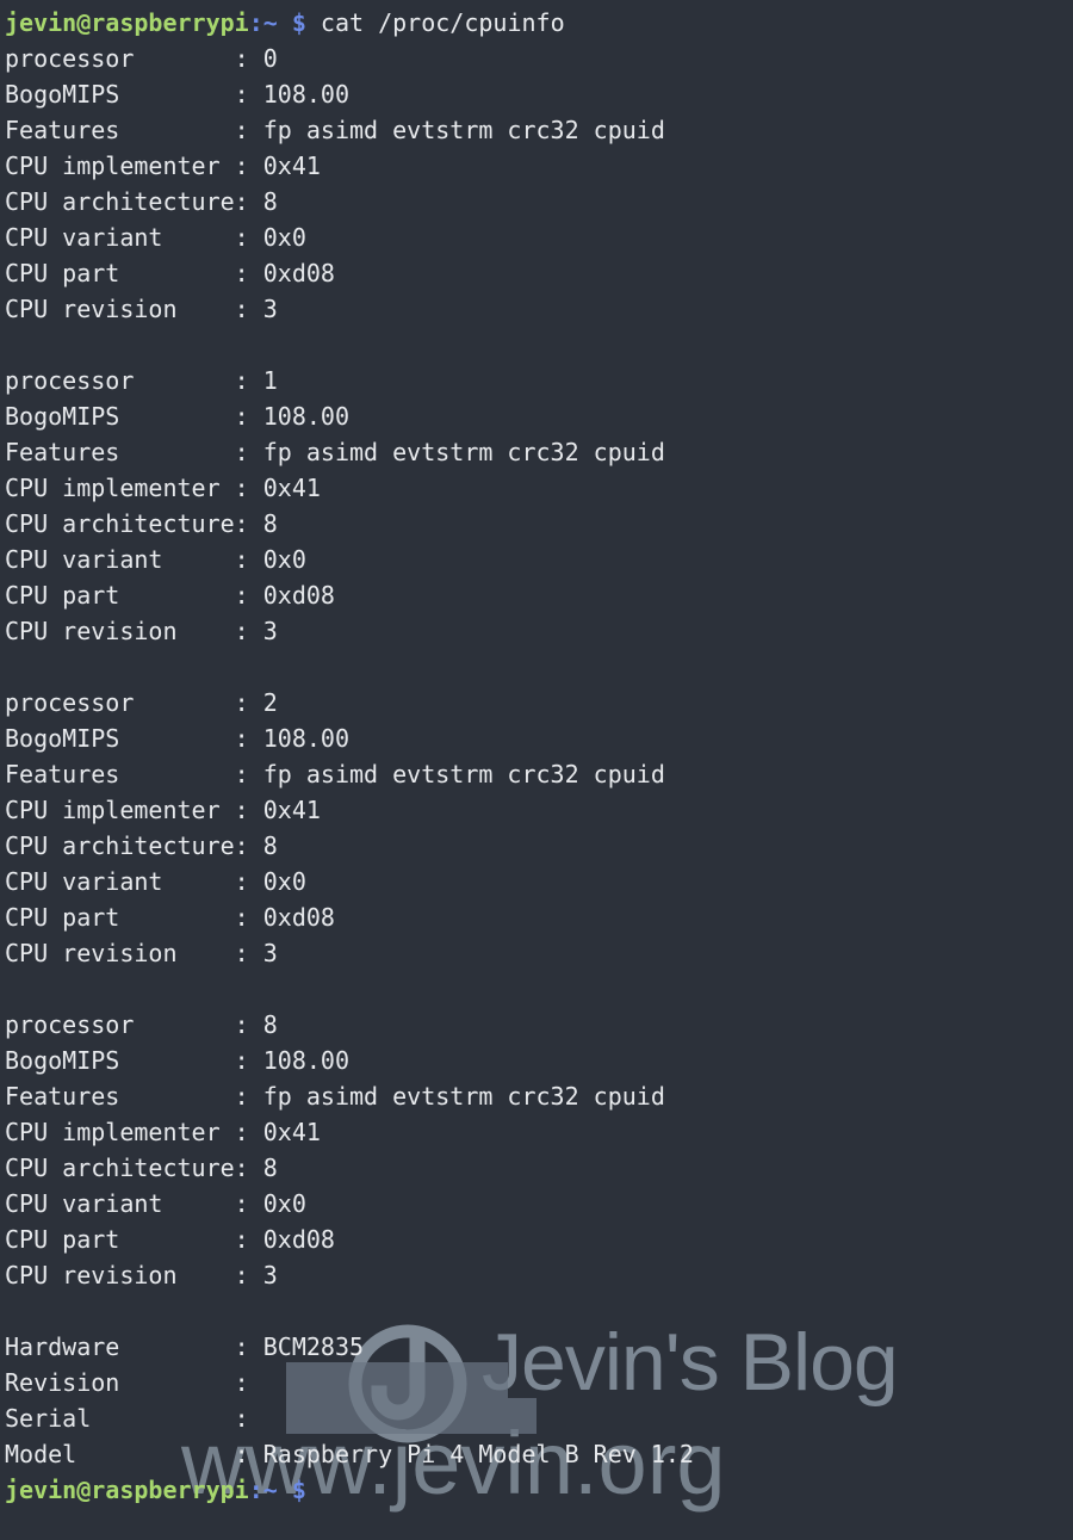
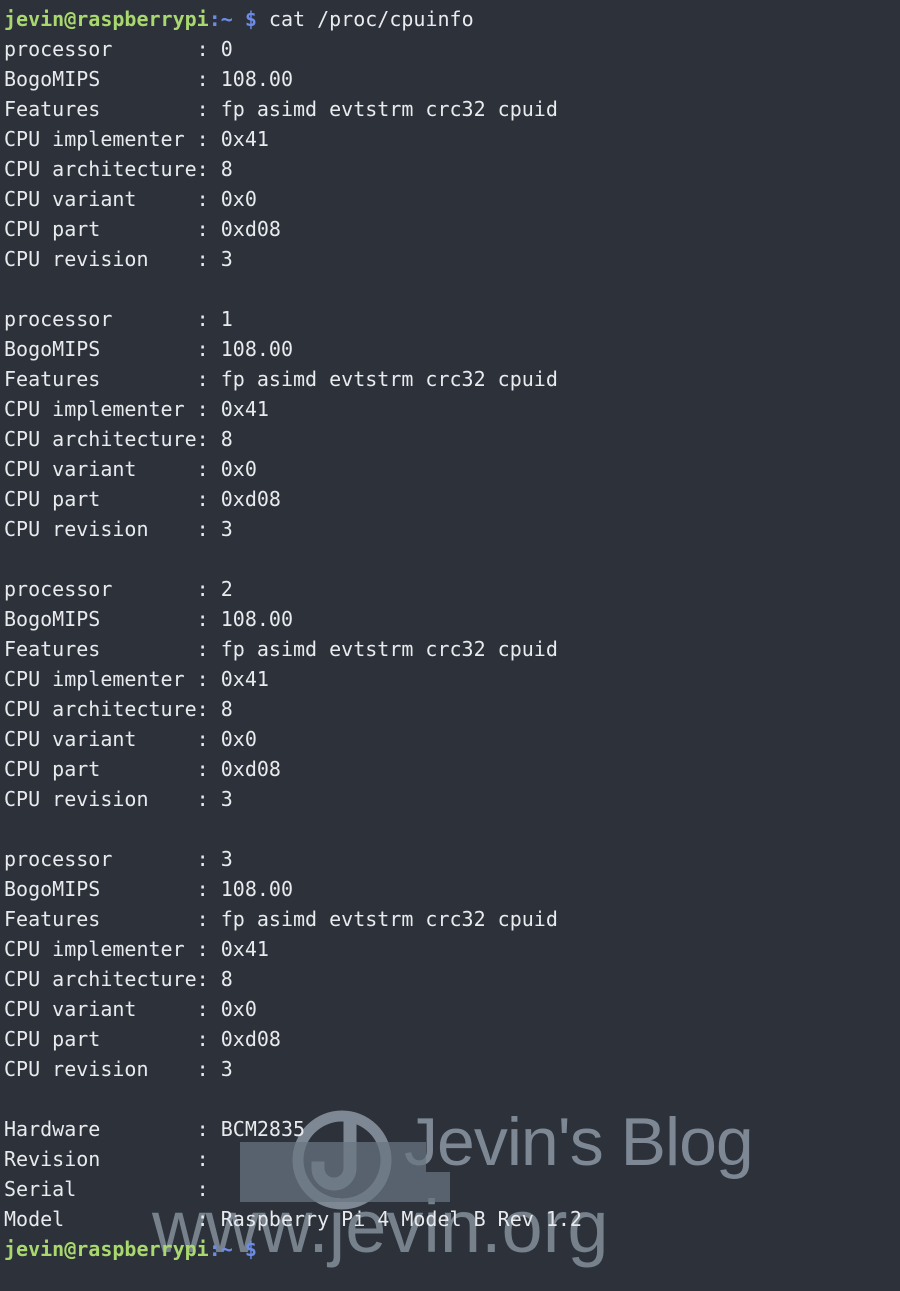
  Jevin's Blog
  www.jevin.org
  jevin@raspberrypi:~ $ cat /proc/cpuinfo
  processor : 0
  BogoMIPS : 108.00
  Features : fp asimd evtstrm crc32 cpuid
  CPU implementer : 0x41
  CPU architecture: 8
  CPU variant : 0x0
  CPU part : 0xd08
  CPU revision : 3
  processor : 1
  BogoMIPS : 108.00
  Features : fp asimd evtstrm crc32 cpuid
  CPU implementer : 0x41
  CPU architecture: 8
  CPU variant : 0x0
  CPU part : 0xd08
  CPU revision : 3
  processor : 2
  BogoMIPS : 108.00
  Features : fp asimd evtstrm crc32 cpuid
  CPU implementer : 0x41
  CPU architecture: 8
  CPU variant : 0x0
  CPU part : 0xd08
  CPU revision : 3
- processor : 8
+ processor : 3
  BogoMIPS : 108.00
  Features : fp asimd evtstrm crc32 cpuid
  CPU implementer : 0x41
  CPU architecture: 8
  CPU variant : 0x0
  CPU part : 0xd08
  CPU revision : 3
  Hardware : BCM2835
  Revision :
  Serial :
  Model : Raspberry Pi 4 Model B Rev 1.2
  jevin@raspberrypi:~ $
